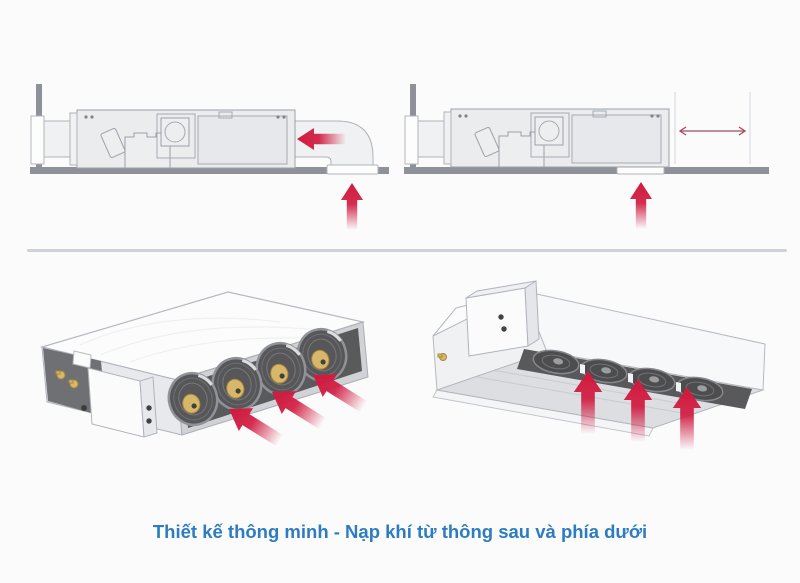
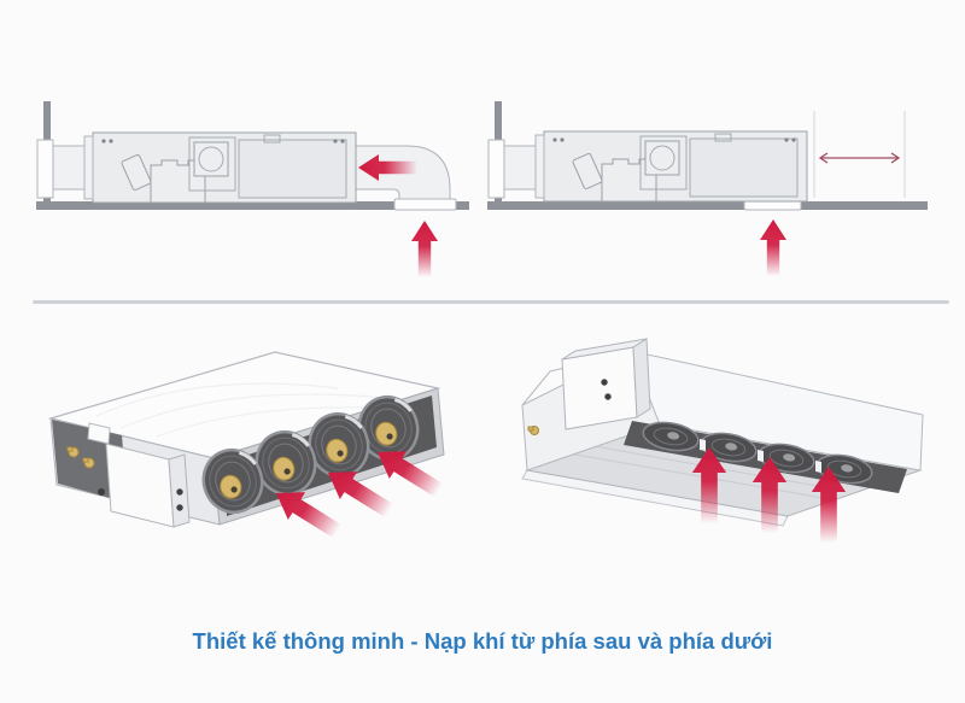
- Thiết kế thông minh - Nạp khí từ thông sau và phía dưới
+ Thiết kế thông minh - Nạp khí từ phía sau và phía dưới
